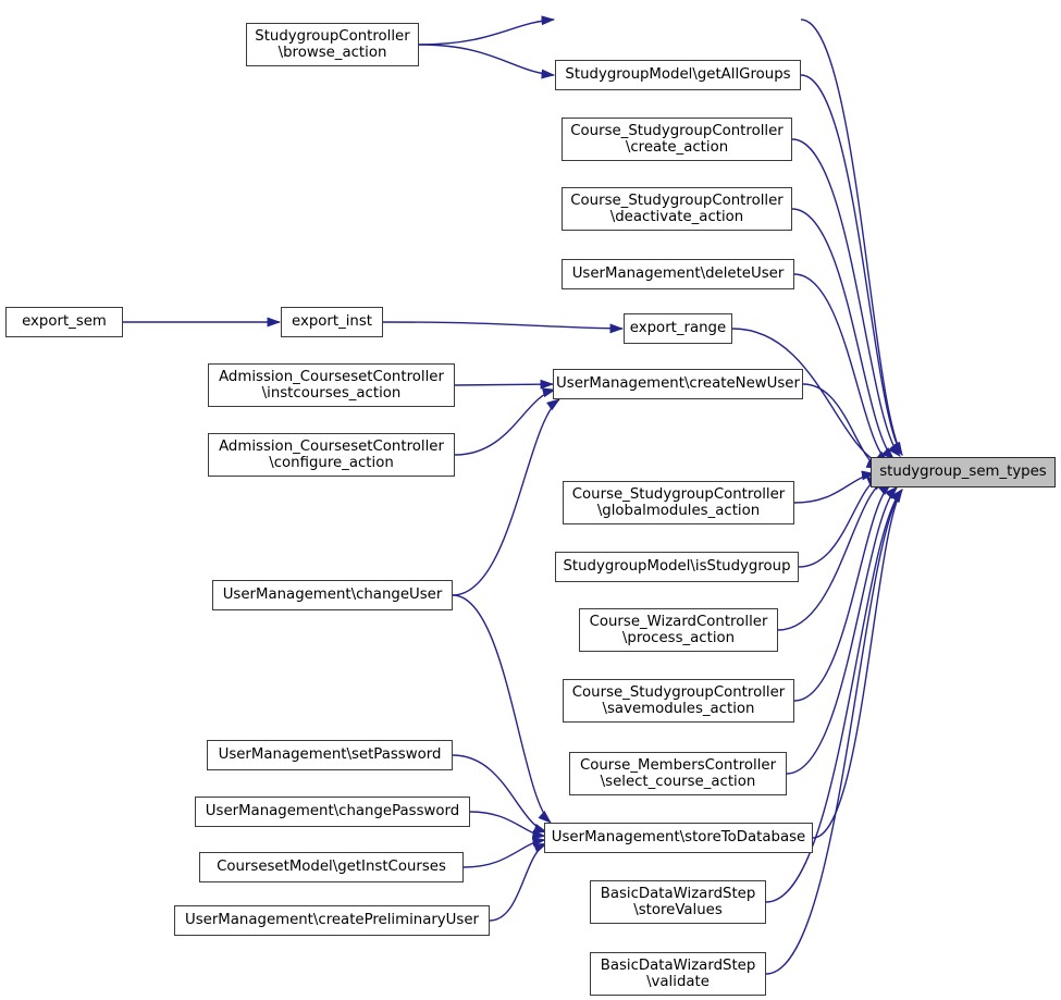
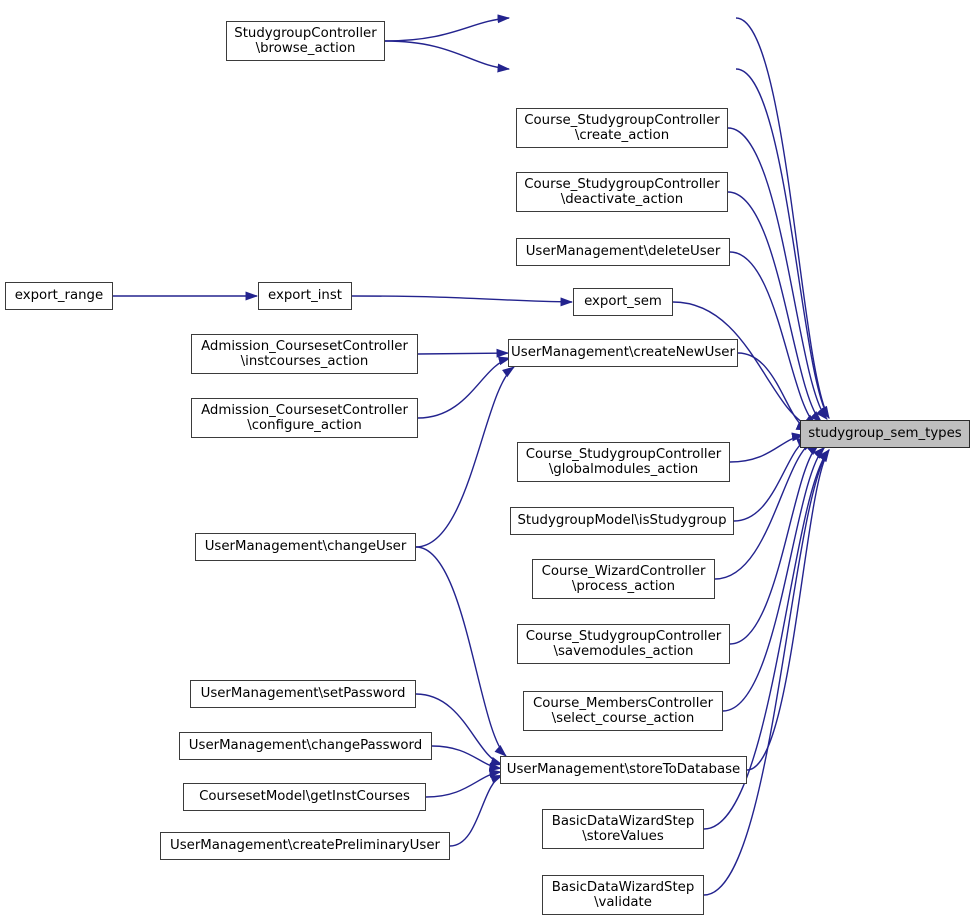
  StudygroupController
  \browse_action
- StudygroupModel\getAllGroups
  Course_StudygroupController
  \create_action
  Course_StudygroupController
  \deactivate_action
  UserManagement\deleteUser
- export_sem
+ export_range
  export_inst
- export_range
+ export_sem
  Admission_CoursesetController
  \instcourses_action
  UserManagement\createNewUser
  Admission_CoursesetController
  \configure_action
  studygroup_sem_types
  Course_StudygroupController
  \globalmodules_action
  StudygroupModel\isStudygroup
  UserManagement\changeUser
  Course_WizardController
  \process_action
  Course_StudygroupController
  \savemodules_action
  Course_MembersController
  \select_course_action
  UserManagement\setPassword
  UserManagement\changePassword
  UserManagement\storeToDatabase
  CoursesetModel\getInstCourses
  BasicDataWizardStep
  \storeValues
  UserManagement\createPreliminaryUser
  BasicDataWizardStep
  \validate
